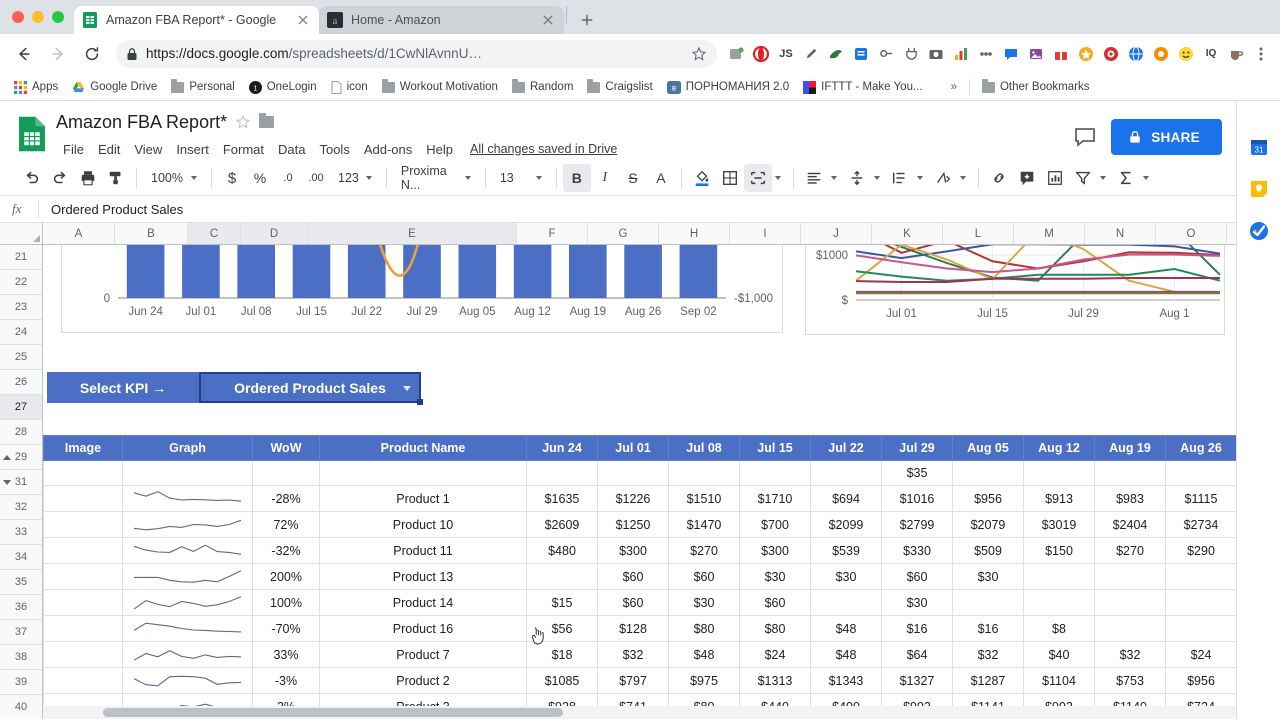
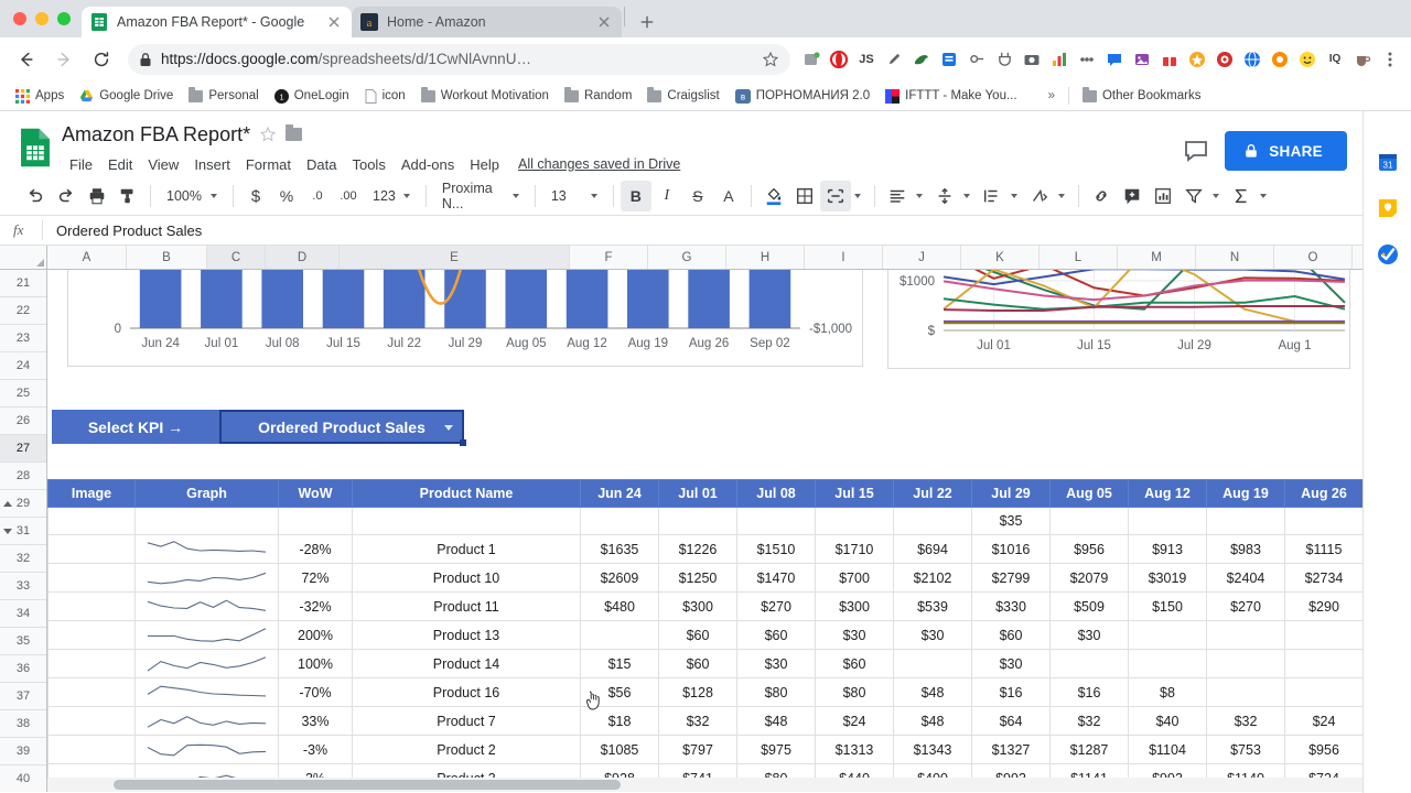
  Amazon FBA Report* - Google
  a
  Home - Amazon
  https://docs.google.com/spreadsheets/d/1CwNlAvnnU…
  JS
  IQ
  Apps
  Google Drive
  Personal
  1
  OneLogin
  icon
  Workout Motivation
  Random
  Craigslist
  в
  ПОРНОМАНИЯ 2.0
  IFTTT - Make You...
  »
  Other Bookmarks
  Amazon FBA Report*
  File
  Edit
  View
  Insert
  Format
  Data
  Tools
  Add-ons
  Help
  All changes saved in Drive
  SHARE
  100%
  $
  %
  .0
  .00
  123
  Proxima N...
  13
  B
  I
  S
  A
  fx
  Ordered Product Sales
  A
  B
  C
  D
  E
  F
  G
  H
  I
  J
  K
  L
  M
  N
  O
  21
  22
  23
  24
  25
  26
  27
  28
  29
  31
  32
  33
  34
  35
  36
  37
  38
  39
  40
  0
  -$1,000
  Jun 24
  Jul 01
  Jul 08
  Jul 15
  Jul 22
  Jul 29
  Aug 05
  Aug 12
  Aug 19
  Aug 26
  Sep 02
  $1000
  $
  Jul 01
  Jul 15
  Jul 29
  Aug 1
  Select KPI →
  Ordered Product Sales
  Image	Graph	WoW	Product Name	Jun 24	Jul 01	Jul 08	Jul 15	Jul 22	Jul 29	Aug 05	Aug 12	Aug 19	Aug 26
  									$35
  		-28%	Product 1	$1635	$1226	$1510	$1710	$694	$1016	$956	$913	$983	$1115
- 		72%	Product 10	$2609	$1250	$1470	$700	$2099	$2799	$2079	$3019	$2404	$2734
+ 		72%	Product 10	$2609	$1250	$1470	$700	$2102	$2799	$2079	$3019	$2404	$2734
  		-32%	Product 11	$480	$300	$270	$300	$539	$330	$509	$150	$270	$290
  		200%	Product 13		$60	$60	$30	$30	$60	$30
  		100%	Product 14	$15	$60	$30	$60		$30
  		-70%	Product 16	$56	$128	$80	$80	$48	$16	$16	$8
  		33%	Product 7	$18	$32	$48	$24	$48	$64	$32	$40	$32	$24
  		-3%	Product 2	$1085	$797	$975	$1313	$1343	$1327	$1287	$1104	$753	$956
  31
